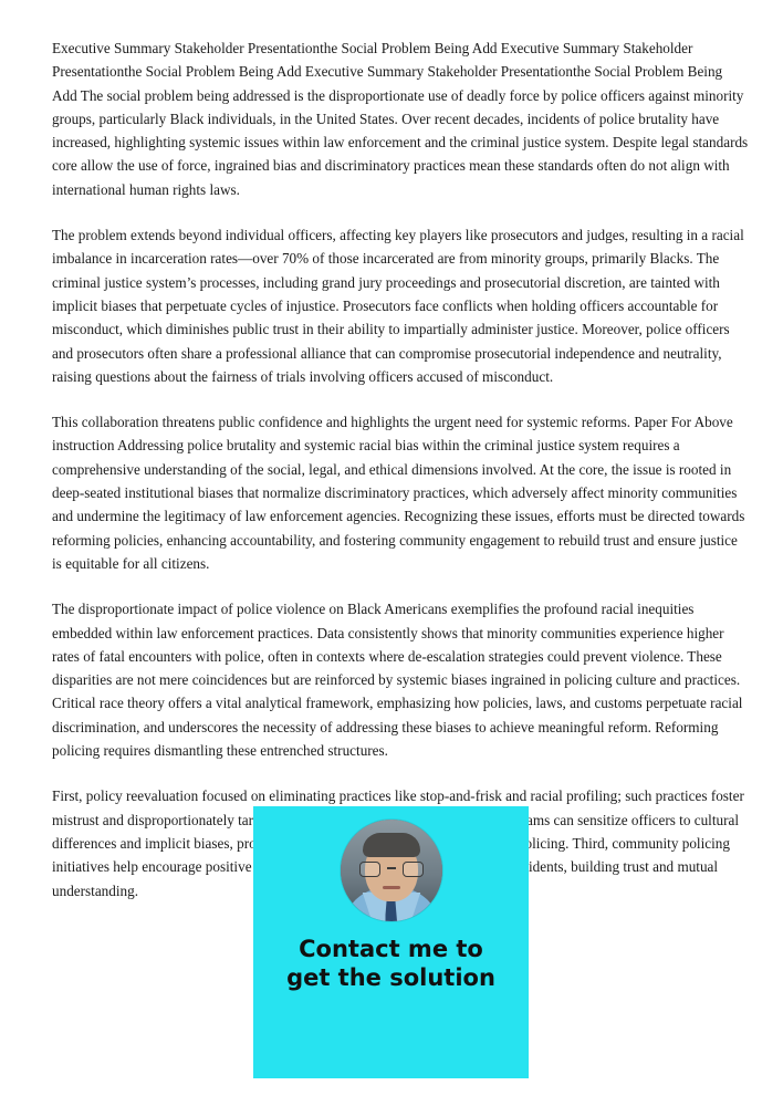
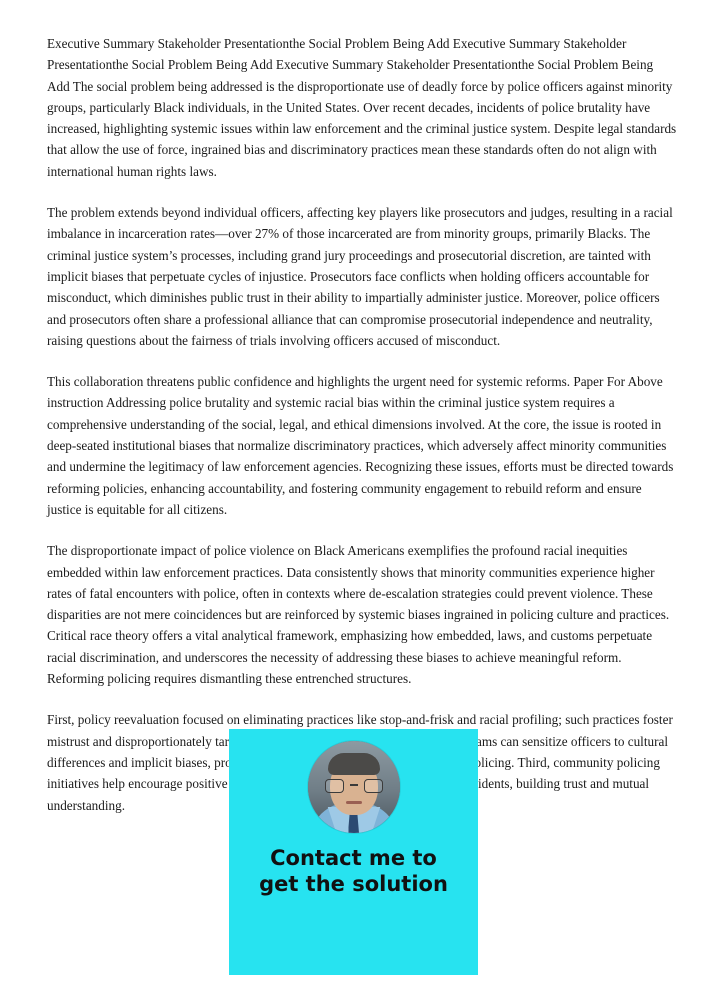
- Executive Summary Stakeholder Presentationthe Social Problem Being Add Executive Summary Stakeholder Presentationthe Social Problem Being Add Executive Summary Stakeholder Presentationthe Social Problem Being Add The social problem being addressed is the disproportionate use of deadly force by police officers against minority groups, particularly Black individuals, in the United States. Over recent decades, incidents of police brutality have increased, highlighting systemic issues within law enforcement and the criminal justice system. Despite legal standards core allow the use of force, ingrained bias and discriminatory practices mean these standards often do not align with international human rights laws.
+ Executive Summary Stakeholder Presentationthe Social Problem Being Add Executive Summary Stakeholder Presentationthe Social Problem Being Add Executive Summary Stakeholder Presentationthe Social Problem Being Add The social problem being addressed is the disproportionate use of deadly force by police officers against minority groups, particularly Black individuals, in the United States. Over recent decades, incidents of police brutality have increased, highlighting systemic issues within law enforcement and the criminal justice system. Despite legal standards that allow the use of force, ingrained bias and discriminatory practices mean these standards often do not align with international human rights laws.
- The problem extends beyond individual officers, affecting key players like prosecutors and judges, resulting in a racial imbalance in incarceration rates—over 70% of those incarcerated are from minority groups, primarily Blacks. The criminal justice system’s processes, including grand jury proceedings and prosecutorial discretion, are tainted with implicit biases that perpetuate cycles of injustice. Prosecutors face conflicts when holding officers accountable for misconduct, which diminishes public trust in their ability to impartially administer justice. Moreover, police officers and prosecutors often share a professional alliance that can compromise prosecutorial independence and neutrality, raising questions about the fairness of trials involving officers accused of misconduct.
+ The problem extends beyond individual officers, affecting key players like prosecutors and judges, resulting in a racial imbalance in incarceration rates—over 27% of those incarcerated are from minority groups, primarily Blacks. The criminal justice system’s processes, including grand jury proceedings and prosecutorial discretion, are tainted with implicit biases that perpetuate cycles of injustice. Prosecutors face conflicts when holding officers accountable for misconduct, which diminishes public trust in their ability to impartially administer justice. Moreover, police officers and prosecutors often share a professional alliance that can compromise prosecutorial independence and neutrality, raising questions about the fairness of trials involving officers accused of misconduct.
- This collaboration threatens public confidence and highlights the urgent need for systemic reforms. Paper For Above instruction Addressing police brutality and systemic racial bias within the criminal justice system requires a comprehensive understanding of the social, legal, and ethical dimensions involved. At the core, the issue is rooted in deep-seated institutional biases that normalize discriminatory practices, which adversely affect minority communities and undermine the legitimacy of law enforcement agencies. Recognizing these issues, efforts must be directed towards reforming policies, enhancing accountability, and fostering community engagement to rebuild trust and ensure justice is equitable for all citizens.
+ This collaboration threatens public confidence and highlights the urgent need for systemic reforms. Paper For Above instruction Addressing police brutality and systemic racial bias within the criminal justice system requires a comprehensive understanding of the social, legal, and ethical dimensions involved. At the core, the issue is rooted in deep-seated institutional biases that normalize discriminatory practices, which adversely affect minority communities and undermine the legitimacy of law enforcement agencies. Recognizing these issues, efforts must be directed towards reforming policies, enhancing accountability, and fostering community engagement to rebuild reform and ensure justice is equitable for all citizens.
- The disproportionate impact of police violence on Black Americans exemplifies the profound racial inequities embedded within law enforcement practices. Data consistently shows that minority communities experience higher rates of fatal encounters with police, often in contexts where de-escalation strategies could prevent violence. These disparities are not mere coincidences but are reinforced by systemic biases ingrained in policing culture and practices. Critical race theory offers a vital analytical framework, emphasizing how policies, laws, and customs perpetuate racial discrimination, and underscores the necessity of addressing these biases to achieve meaningful reform. Reforming policing requires dismantling these entrenched structures.
+ The disproportionate impact of police violence on Black Americans exemplifies the profound racial inequities embedded within law enforcement practices. Data consistently shows that minority communities experience higher rates of fatal encounters with police, often in contexts where de-escalation strategies could prevent violence. These disparities are not mere coincidences but are reinforced by systemic biases ingrained in policing culture and practices. Critical race theory offers a vital analytical framework, emphasizing how embedded, laws, and customs perpetuate racial discrimination, and underscores the necessity of addressing these biases to achieve meaningful reform. Reforming policing requires dismantling these entrenched structures.
  First, policy reevaluation focused on eliminating practices like stop-and-frisk and racial profiling; such practices foster mistrust and disproportionately tarams can sensitize officers to cultural differences and implicit biases, prlicing. Third, community policing initiatives help encourage positiveidents, building trust and mutual understanding.
  Contact me to
  get the solution
